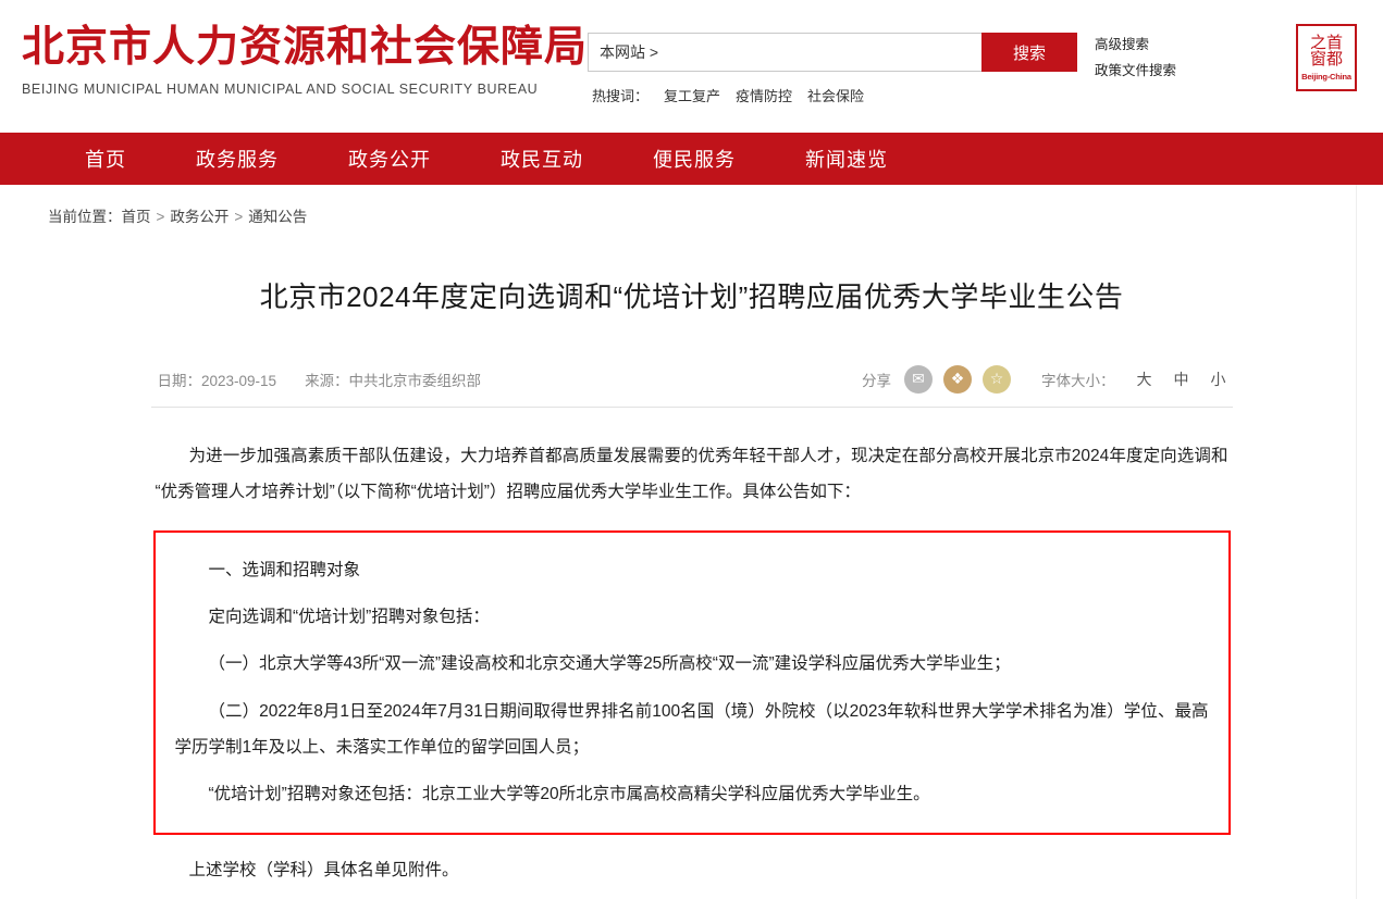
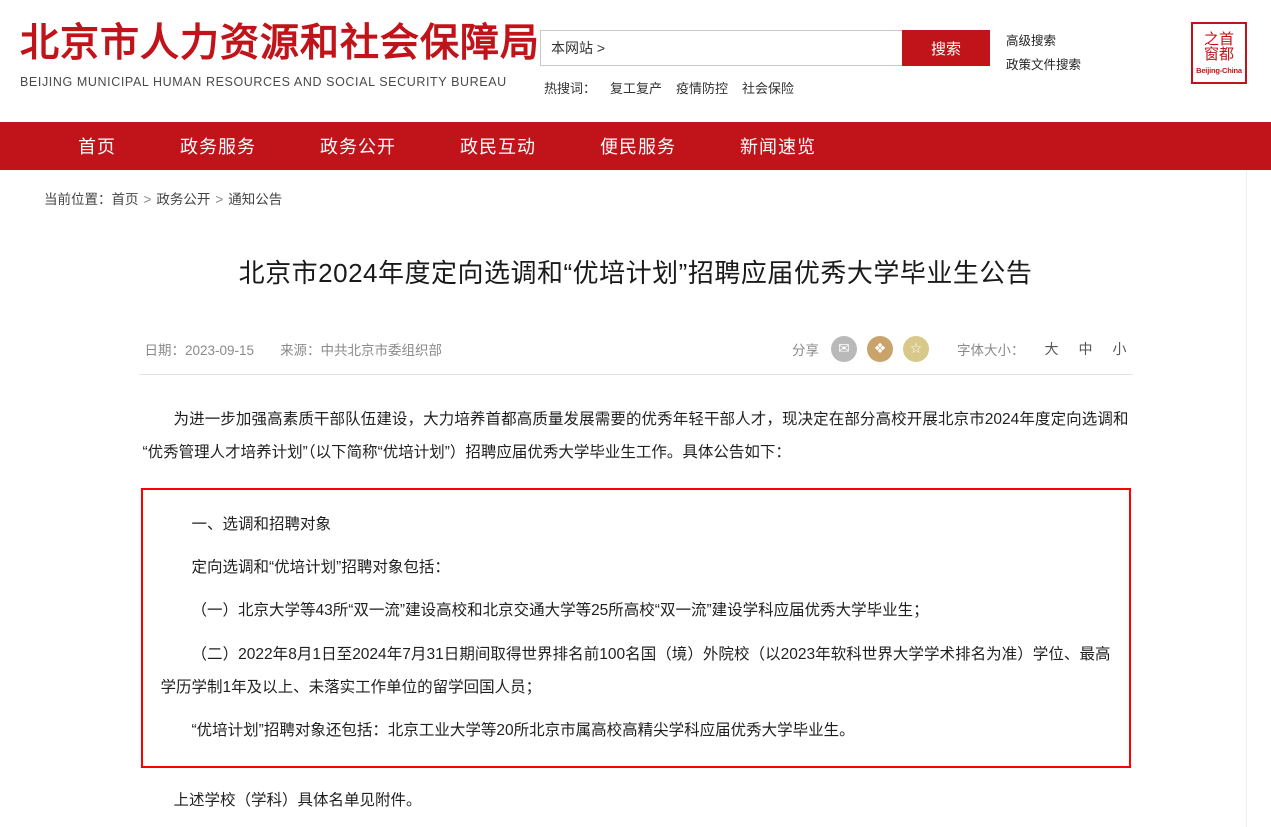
  北京市人力资源和社会保障局
- BEIJING MUNICIPAL HUMAN MUNICIPAL AND SOCIAL SECURITY BUREAU
+ BEIJING MUNICIPAL HUMAN RESOURCES AND SOCIAL SECURITY BUREAU
  本网站 >
  搜索
  热搜词：
  复工复产
  疫情防控
  社会保险
  高级搜索
  政策文件搜索
  之首
  窗都
  Beijing-China
  首页
  政务服务
  政务公开
  政民互动
  便民服务
  新闻速览
  当前位置：首页 > 政务公开 > 通知公告
  北京市2024年度定向选调和“优培计划”招聘应届优秀大学毕业生公告
  日期：2023-09-15
  来源：中共北京市委组织部
  分享
  ✉
  ❖
  ☆
  字体大小：
  大
  中
  小
  为进一步加强高素质干部队伍建设，大力培养首都高质量发展需要的优秀年轻干部人才，现决定在部分高校开展北京市2024年度定向选调和“优秀管理人才培养计划”（以下简称“优培计划”）招聘应届优秀大学毕业生工作。具体公告如下：
  一、选调和招聘对象
  定向选调和“优培计划”招聘对象包括：
  （一）北京大学等43所“双一流”建设高校和北京交通大学等25所高校“双一流”建设学科应届优秀大学毕业生；
  （二）2022年8月1日至2024年7月31日期间取得世界排名前100名国（境）外院校（以2023年软科世界大学学术排名为准）学位、最高学历学制1年及以上、未落实工作单位的留学回国人员；
  “优培计划”招聘对象还包括：北京工业大学等20所北京市属高校高精尖学科应届优秀大学毕业生。
  上述学校（学科）具体名单见附件。
